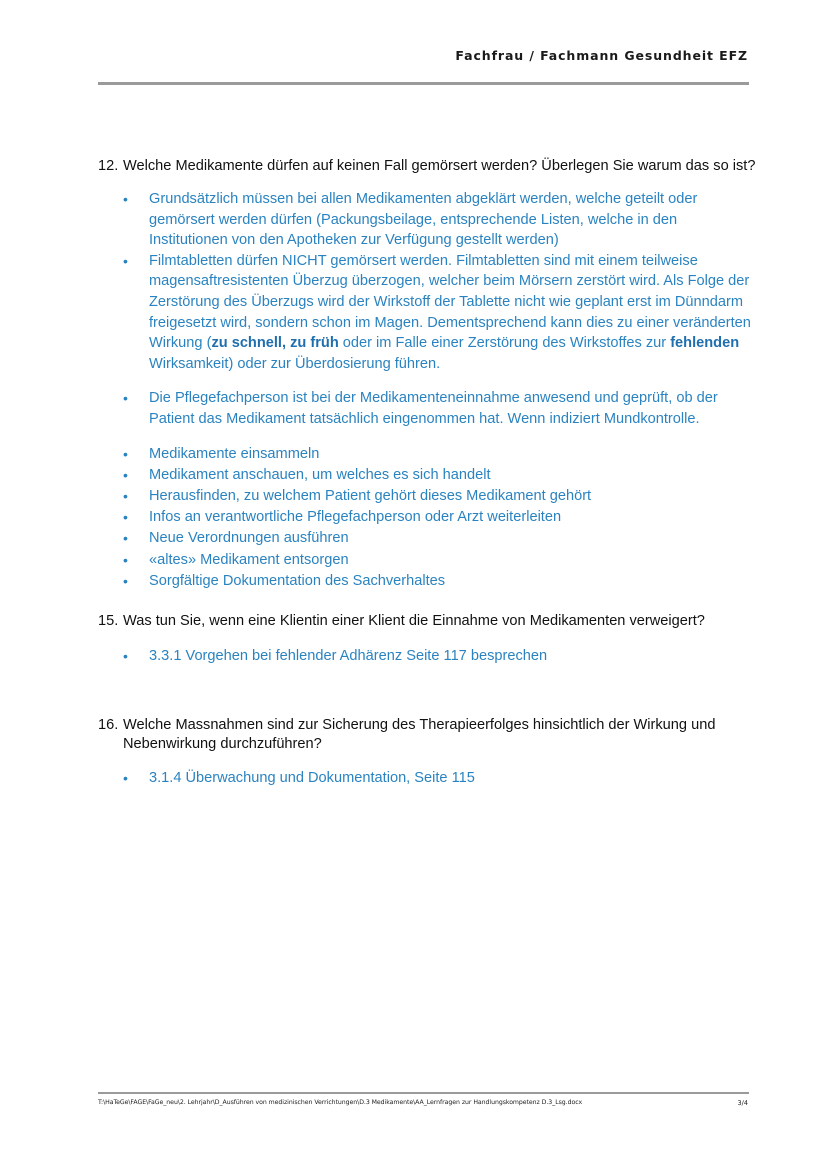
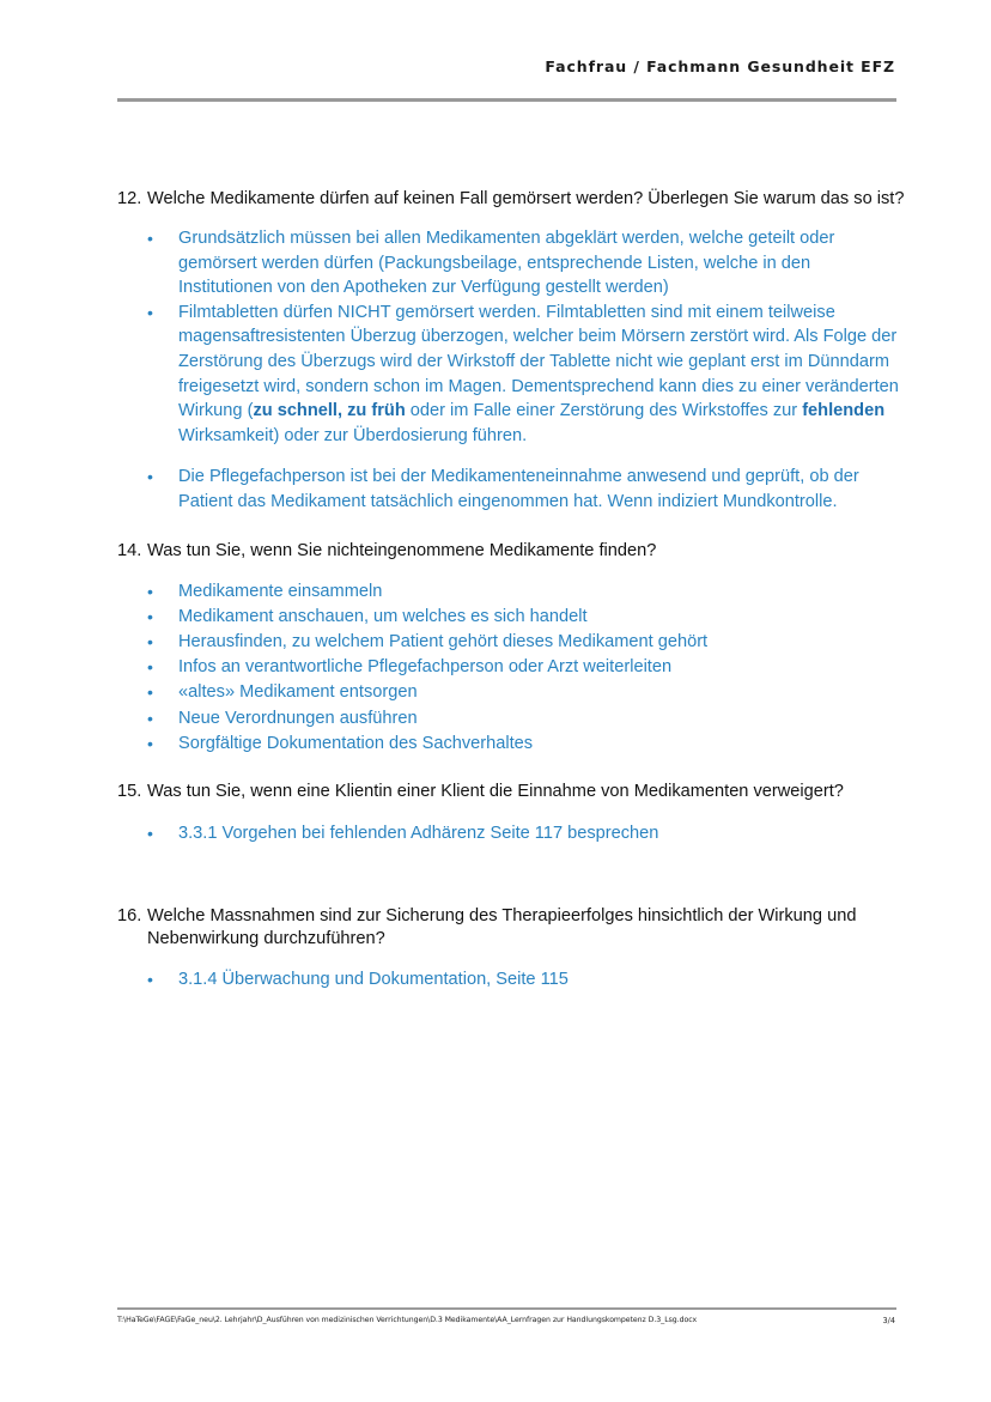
  Fachfrau / Fachmann Gesundheit EFZ
  12.
  Welche Medikamente dürfen auf keinen Fall gemörsert werden? Überlegen Sie warum das so ist?
  •
  Grundsätzlich müssen bei allen Medikamenten abgeklärt werden, welche geteilt oder gemörsert werden dürfen (Packungsbeilage, entsprechende Listen, welche in den Institutionen von den Apotheken zur Verfügung gestellt werden)
  •
  Filmtabletten dürfen NICHT gemörsert werden. Filmtabletten sind mit einem teilweise magensaftresistenten Überzug überzogen, welcher beim Mörsern zerstört wird. Als Folge der Zerstörung des Überzugs wird der Wirkstoff der Tablette nicht wie geplant erst im Dünndarm freigesetzt wird, sondern schon im Magen. Dementsprechend kann dies zu einer veränderten Wirkung (zu schnell, zu früh oder im Falle einer Zerstörung des Wirkstoffes zur fehlenden Wirksamkeit) oder zur Überdosierung führen.
  •
  Die Pflegefachperson ist bei der Medikamenteneinnahme anwesend und geprüft, ob der Patient das Medikament tatsächlich eingenommen hat. Wenn indiziert Mundkontrolle.
+ 14.
+ Was tun Sie, wenn Sie nichteingenommene Medikamente finden?
  •
  Medikamente einsammeln
  •
  Medikament anschauen, um welches es sich handelt
  •
  Herausfinden, zu welchem Patient gehört dieses Medikament gehört
  •
  Infos an verantwortliche Pflegefachperson oder Arzt weiterleiten
  •
- Neue Verordnungen ausführen
+ «altes» Medikament entsorgen
  •
- «altes» Medikament entsorgen
+ Neue Verordnungen ausführen
  •
  Sorgfältige Dokumentation des Sachverhaltes
  15.
  Was tun Sie, wenn eine Klientin einer Klient die Einnahme von Medikamenten verweigert?
  •
- 3.3.1 Vorgehen bei fehlender Adhärenz Seite 117 besprechen
+ 3.3.1 Vorgehen bei fehlenden Adhärenz Seite 117 besprechen
  16.
  Welche Massnahmen sind zur Sicherung des Therapieerfolges hinsichtlich der Wirkung und Nebenwirkung durchzuführen?
  •
  3.1.4 Überwachung und Dokumentation, Seite 115
  3/4
